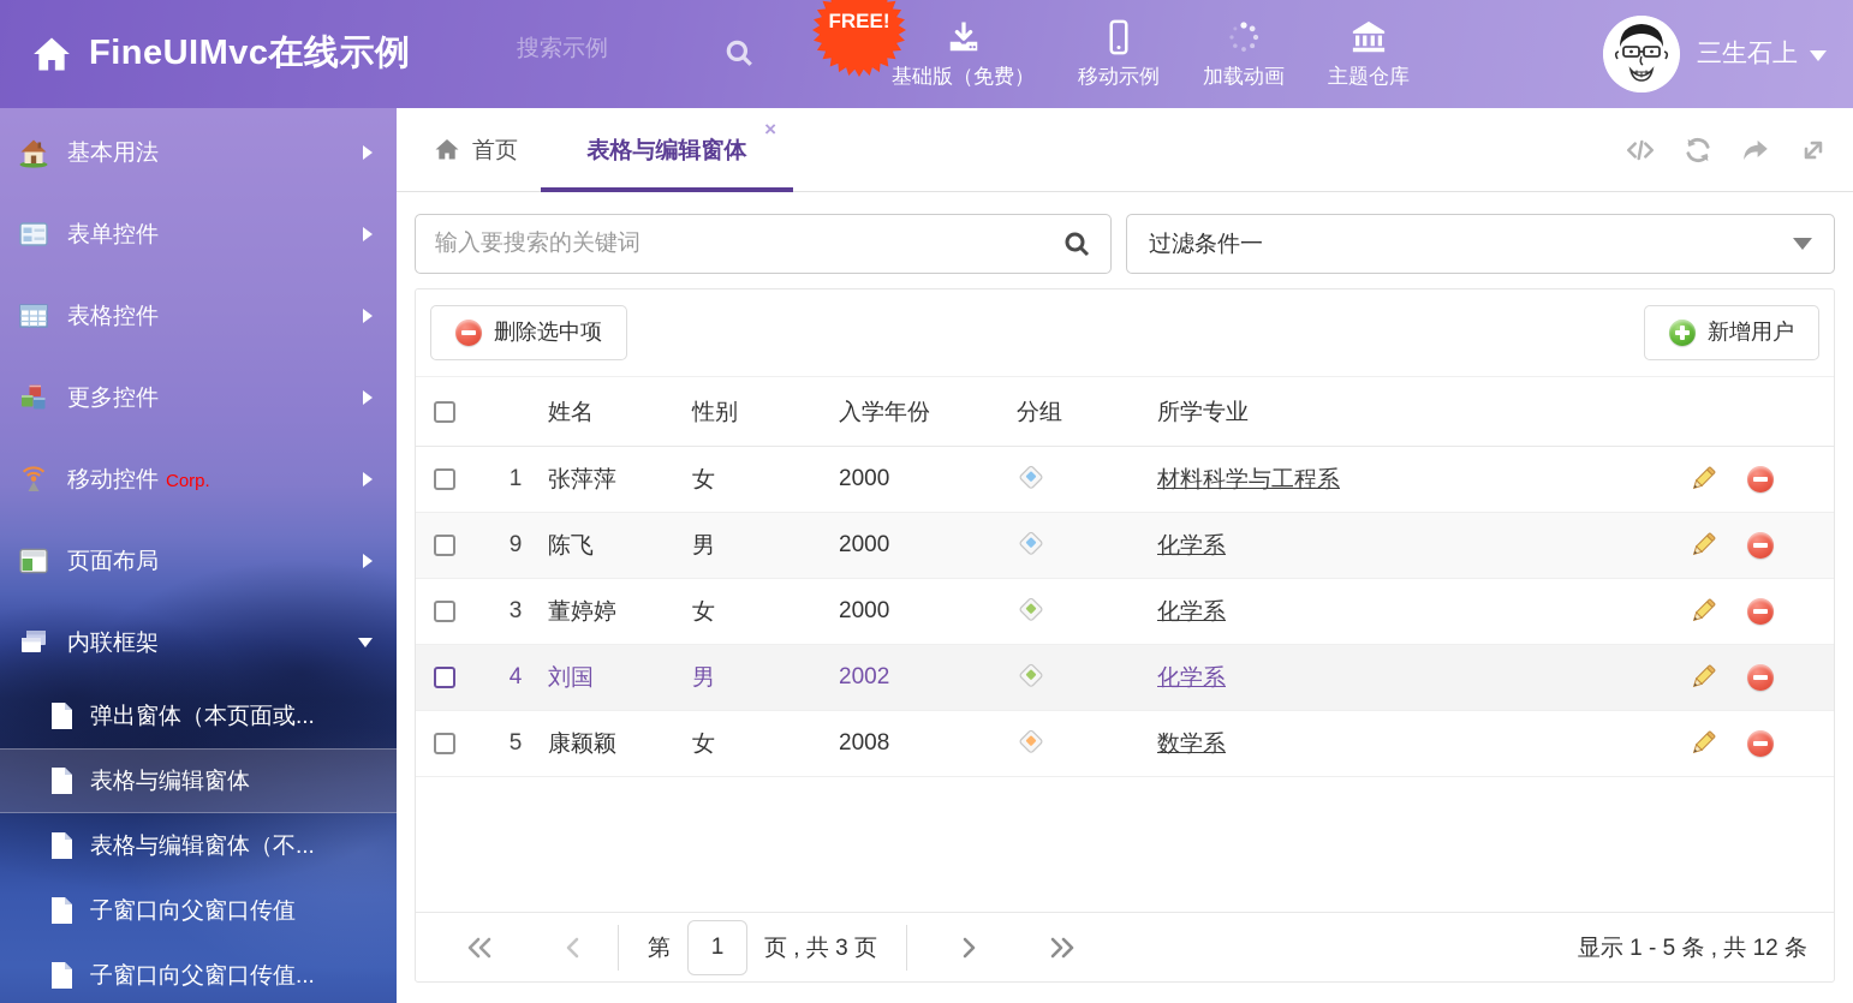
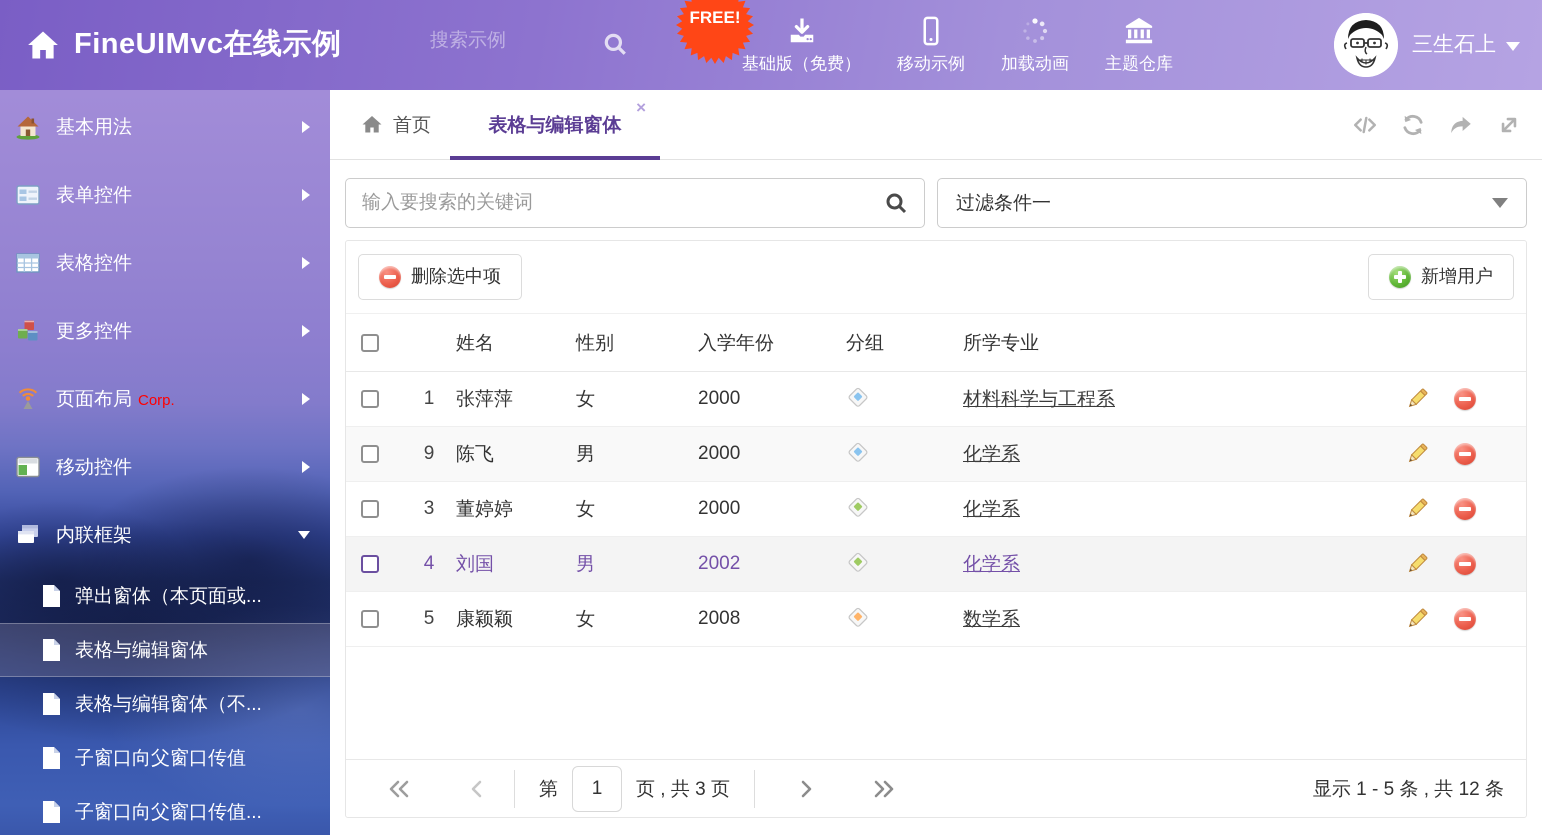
  FineUIMvc在线示例
  搜索示例
  FREE!
  基础版（免费）
  移动示例
  加载动画
  主题仓库
  三生石上
  基本用法
  表单控件
  表格控件
  更多控件
- 移动控件
+ 页面布局
  Corp.
- 页面布局
+ 移动控件
  内联框架
  弹出窗体（本页面或...
  表格与编辑窗体
  表格与编辑窗体（不...
  子窗口向父窗口传值
  子窗口向父窗口传值...
  首页
  表格与编辑窗体
  ×
  输入要搜索的关键词
  过滤条件一
  删除选中项
  新增用户
  姓名
  性别
  入学年份
  分组
  所学专业
  1
  张萍萍
  女
  2000
  材料科学与工程系
  9
  陈飞
  男
  2000
  化学系
  3
  董婷婷
  女
  2000
  化学系
  4
  刘国
  男
  2002
  化学系
  5
  康颖颖
  女
  2008
  数学系
  第
  1
  页 , 共 3 页
  显示 1 - 5 条 , 共 12 条
